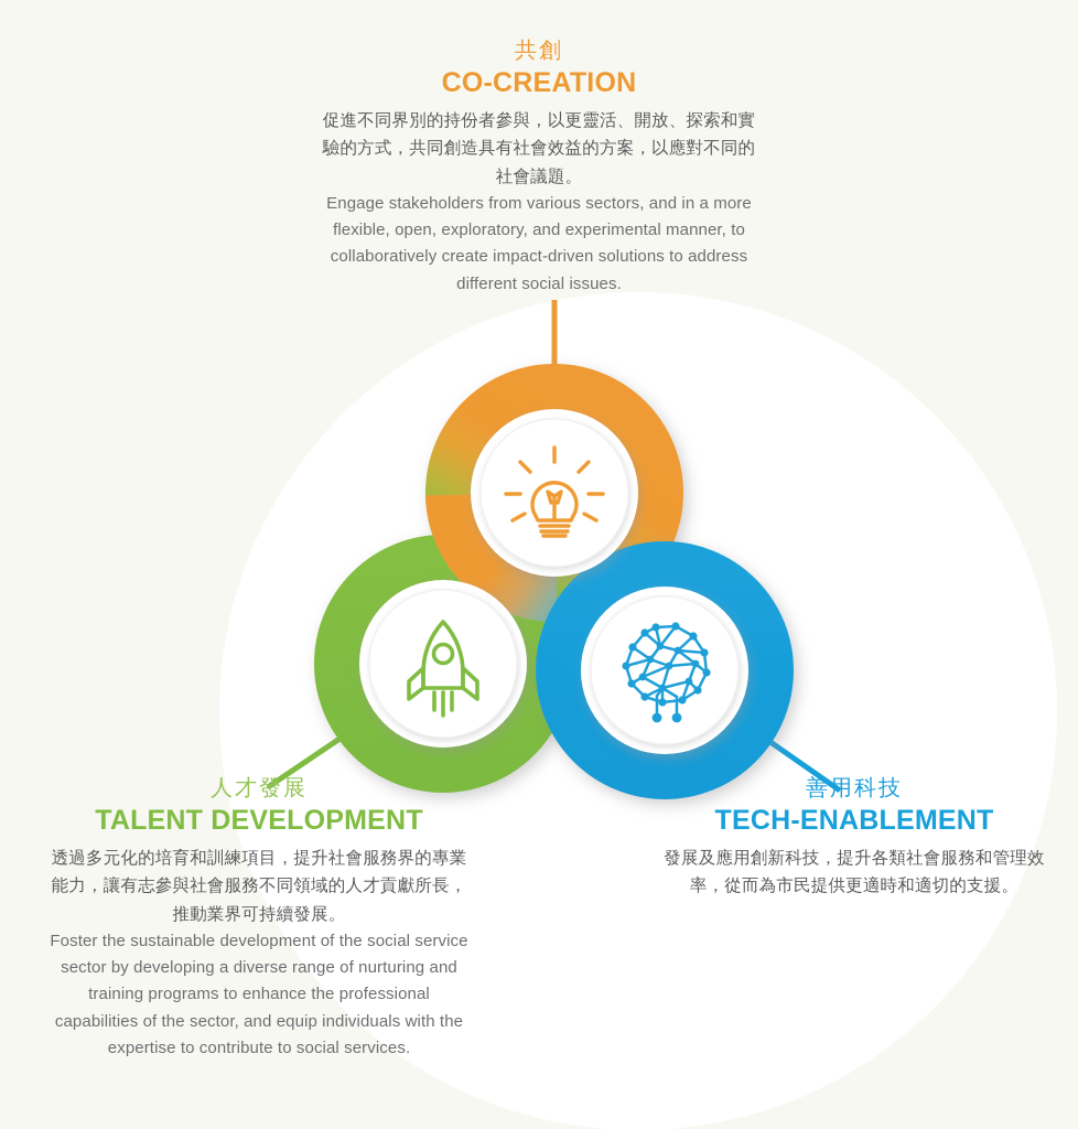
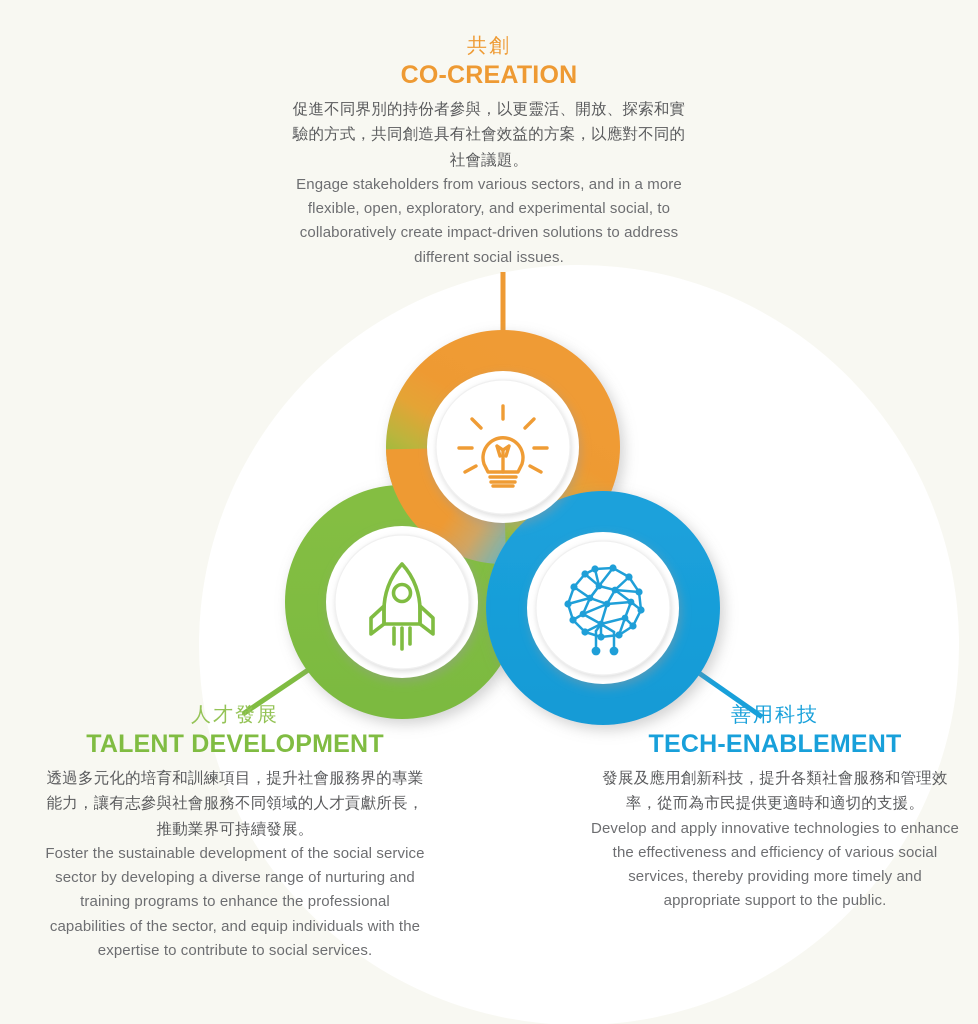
  共創
  CO-CREATION
  促進不同界別的持份者參與，以更靈活、開放、探索和實驗的方式，共同創造具有社會效益的方案，以應對不同的社會議題。
- Engage stakeholders from various sectors, and in a more flexible, open, exploratory, and experimental manner, to collaboratively create impact-driven solutions to address different social issues.
+ Engage stakeholders from various sectors, and in a more flexible, open, exploratory, and experimental social, to collaboratively create impact-driven solutions to address different social issues.
  人才發展
  TALENT DEVELOPMENT
  透過多元化的培育和訓練項目，提升社會服務界的專業能力，讓有志參與社會服務不同領域的人才貢獻所長，推動業界可持續發展。
  Foster the sustainable development of the social service sector by developing a diverse range of nurturing and training programs to enhance the professional capabilities of the sector, and equip individuals with the expertise to contribute to social services.
  善用科技
  TECH-ENABLEMENT
  發展及應用創新科技，提升各類社會服務和管理效率，從而為市民提供更適時和適切的支援。
+ Develop and apply innovative technologies to enhance the effectiveness and efficiency of various social services, thereby providing more timely and appropriate support to the public.
